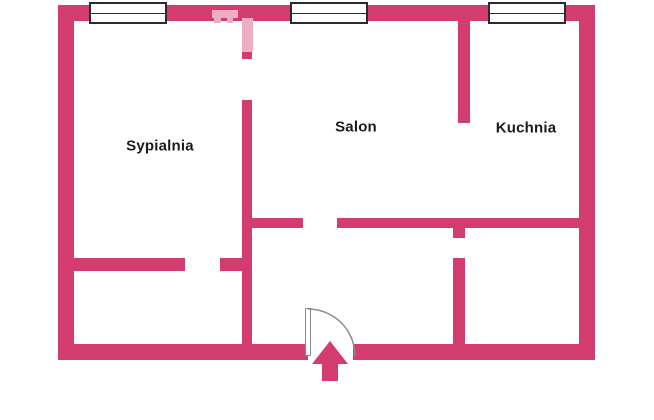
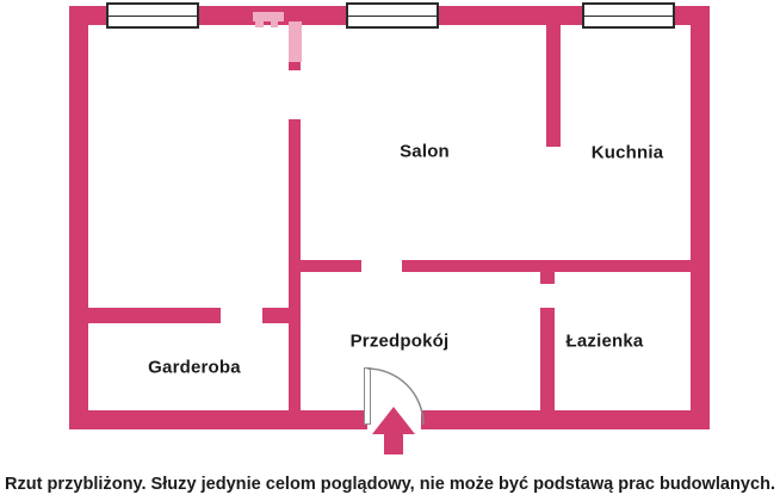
- Sypialnia
  Salon
  Kuchnia
+ Garderoba
+ Przedpokój
+ Łazienka
+ Rzut przybliżony. Słuzy jedynie celom poglądowy, nie może być podstawą prac budowlanych.
